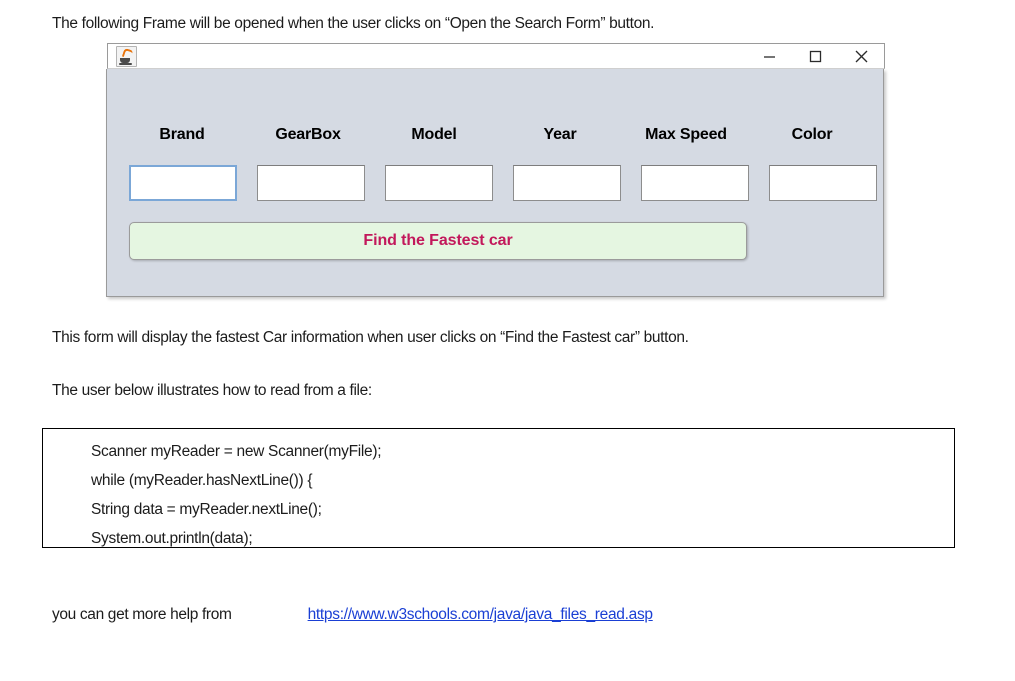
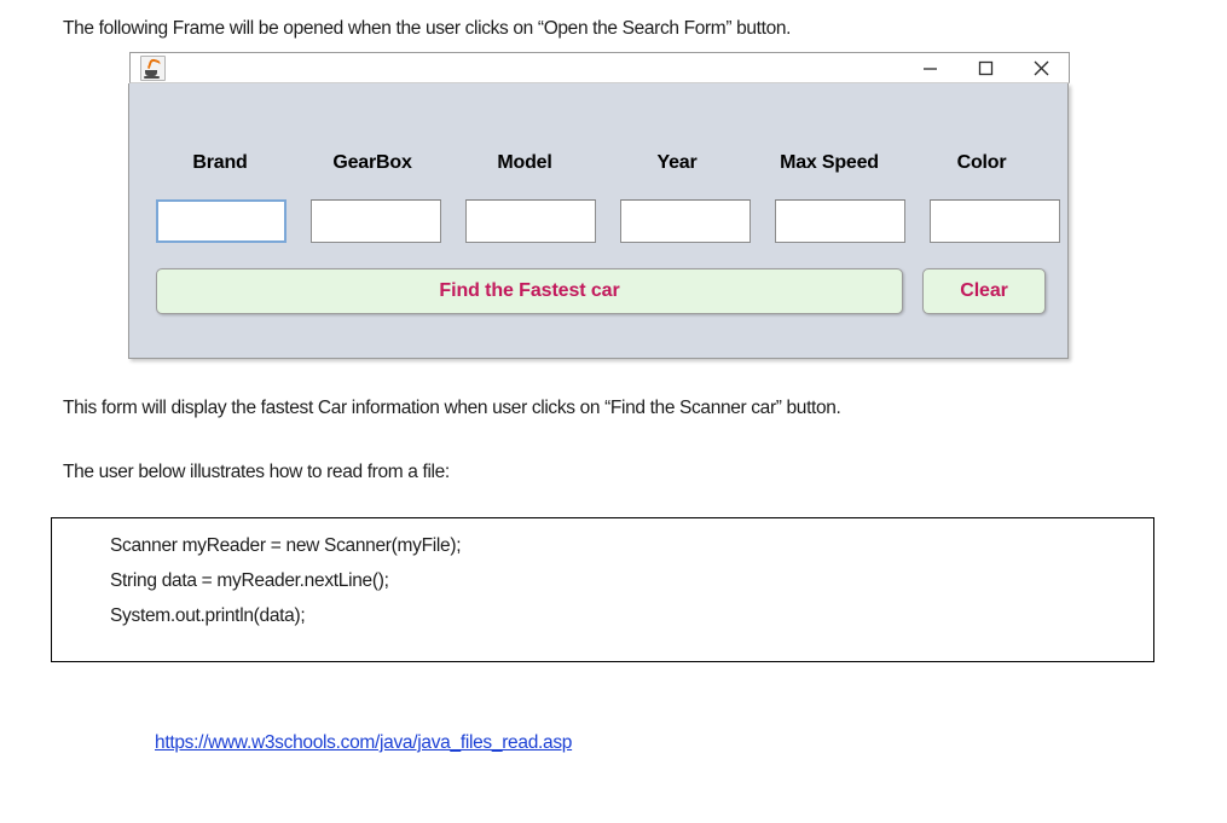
  The following Frame will be opened when the user clicks on “Open the Search Form” button.
  Brand
  GearBox
  Model
  Year
  Max Speed
  Color
  Find the Fastest car
+ Clear
- This form will display the fastest Car information when user clicks on “Find the Fastest car” button.
+ This form will display the fastest Car information when user clicks on “Find the Scanner car” button.
  The user below illustrates how to read from a file:
  Scanner myReader = new Scanner(myFile);
- while (myReader.hasNextLine()) {
  String data = myReader.nextLine();
  System.out.println(data);
- you can get more help from
  https://www.w3schools.com/java/java_files_read.asp
